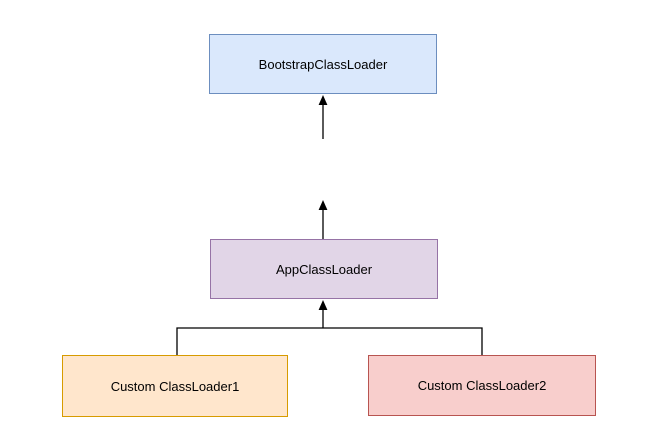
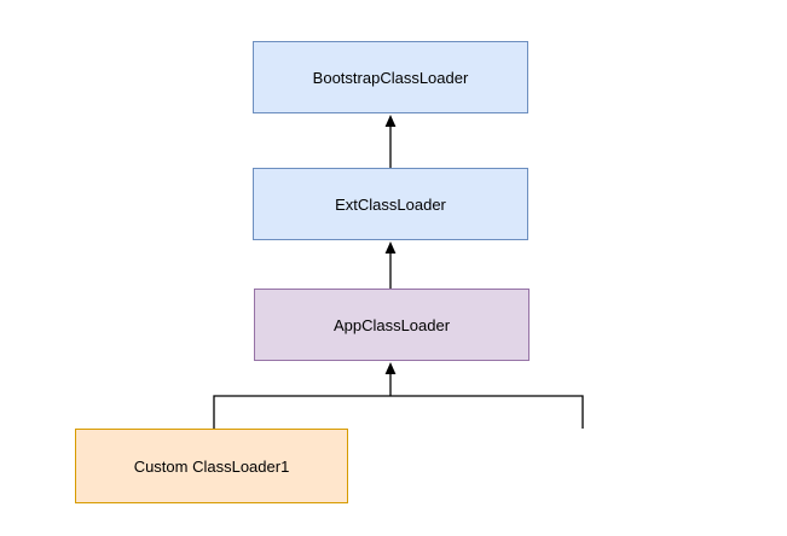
  BootstrapClassLoader
+ ExtClassLoader
  AppClassLoader
  Custom ClassLoader1
- Custom ClassLoader2
